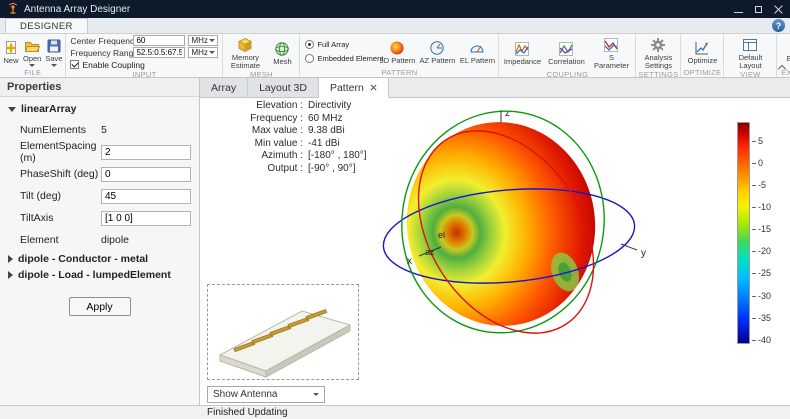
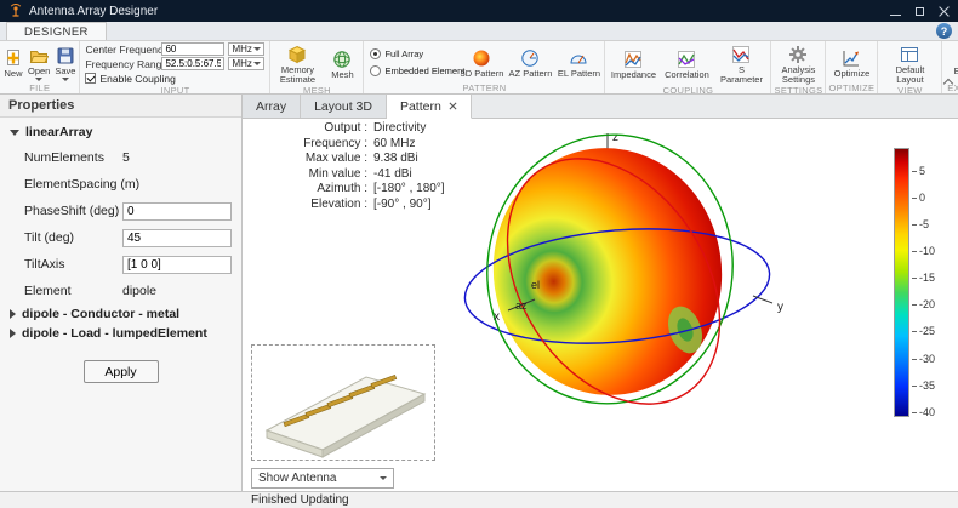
  Antenna Array Designer
  DESIGNER
  ?
  New
  Open
  Save
  FILE
  Center Frequenc
  60
  MHz
  Frequency Rang
  52.5:0.5:67.5
  MHz
  Enable Coupling
  INPUT
  Memory Estimate
  Mesh
  MESH
  Full Array
  Embedded Element
  3D Pattern
  AZ Pattern
  EL Pattern
  PATTERN
  Impedance
  Correlation
  S Parameter
  COUPLING
  Analysis Settings
  SETTINGS
  Optimize
  OPTIMIZE
  Default Layout
  VIEW
  Properties
  linearArray
  NumElements
  5
  ElementSpacing (m)
- 2
  PhaseShift (deg)
  0
  Tilt (deg)
  45
  TiltAxis
  [1 0 0]
  Element
  dipole
  dipole - Conductor - metal
  dipole - Load - lumpedElement
  Apply
  Array
  Layout 3D
  Pattern
- Elevation :
+ Output :
  Directivity
  Frequency :
  60 MHz
  Max value :
  9.38 dBi
  Min value :
  -41 dBi
  Azimuth :
  [-180° , 180°]
- Output :
+ Elevation :
  [-90° , 90°]
  z
  x
  y
  el
  az
  5
  0
  -5
  -10
  -15
  -20
  -25
  -30
  -35
  -40
  Show Antenna
  Finished Updating
